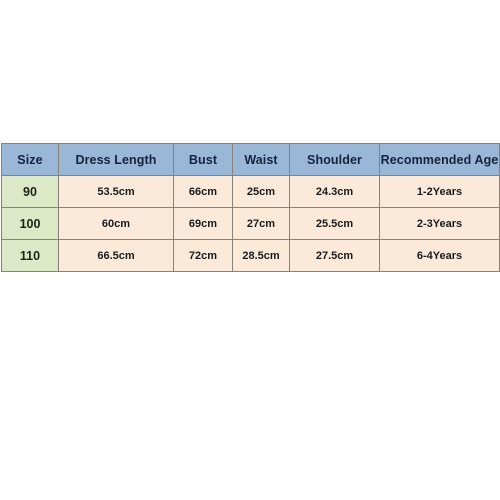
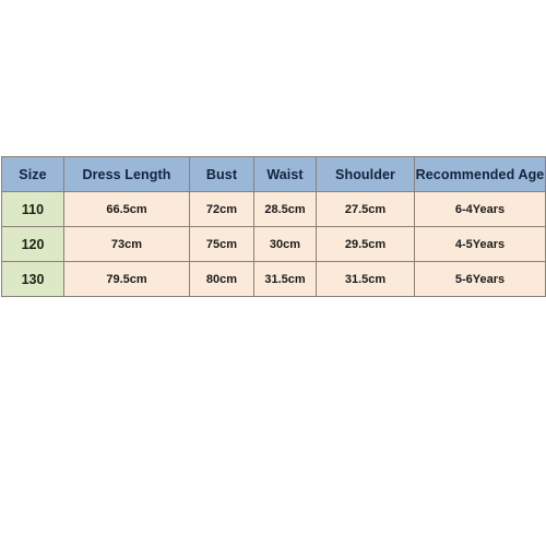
  Size	Dress Length	Bust	Waist	Shoulder	Recommended Age
- 90	53.5cm	66cm	25cm	24.3cm	1-2Years
- 100	60cm	69cm	27cm	25.5cm	2-3Years
  110	66.5cm	72cm	28.5cm	27.5cm	6-4Years
+ 120	73cm	75cm	30cm	29.5cm	4-5Years
+ 130	79.5cm	80cm	31.5cm	31.5cm	5-6Years
